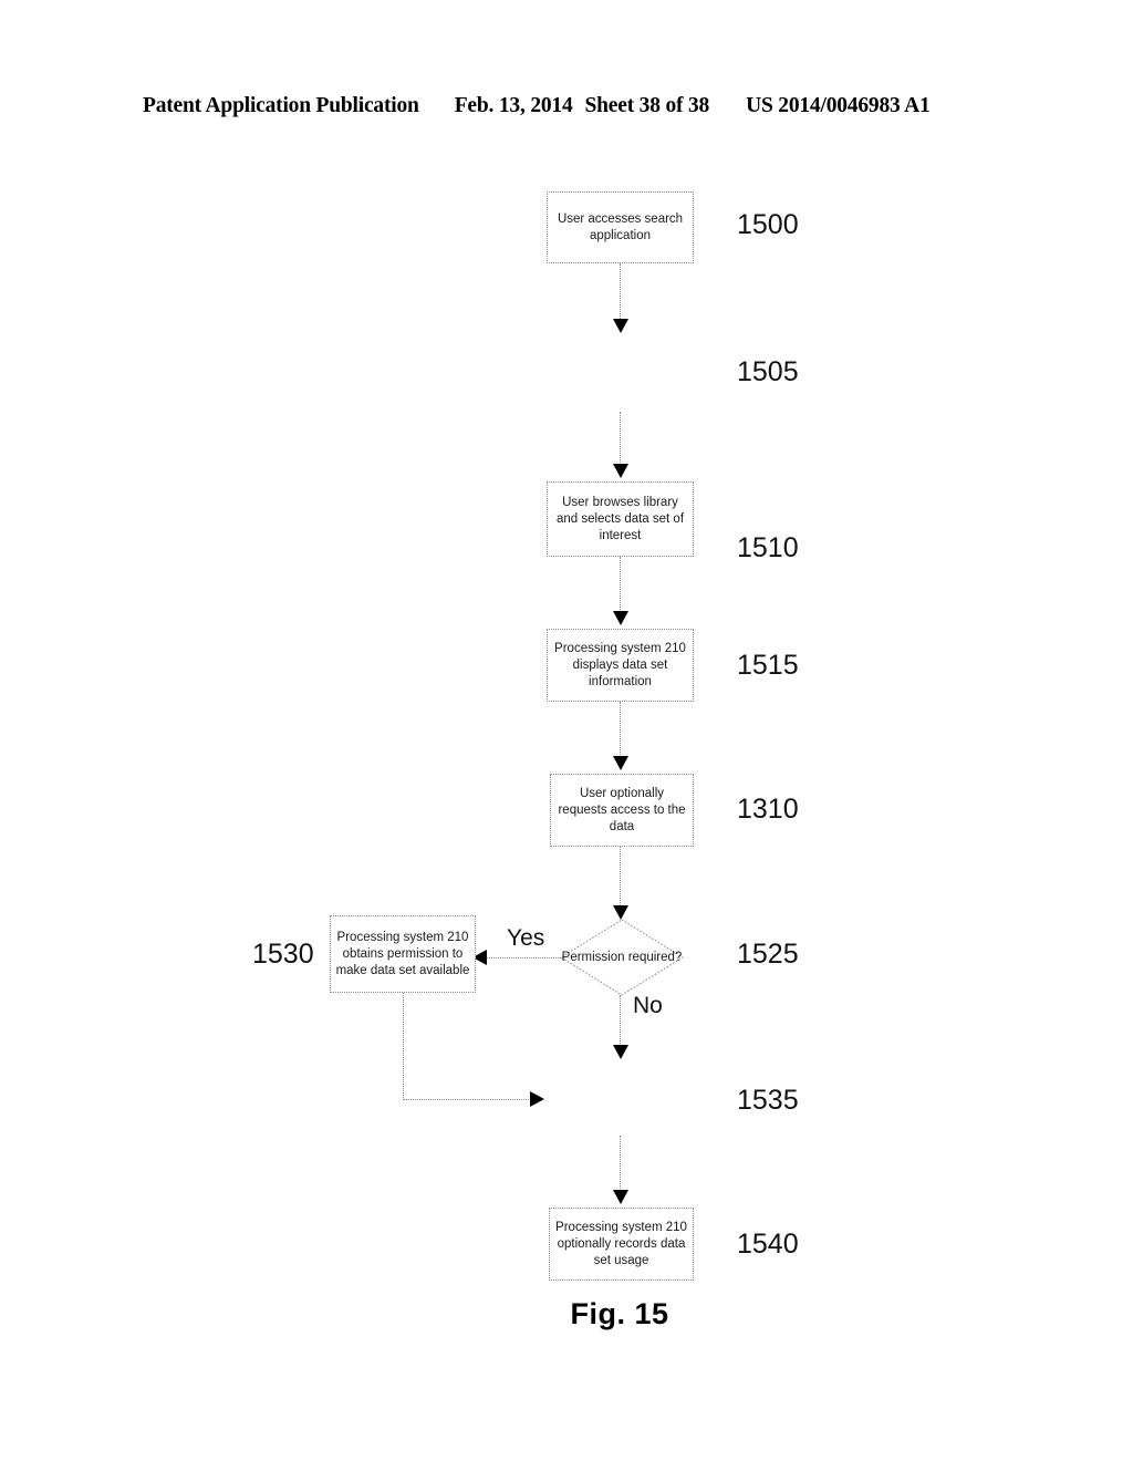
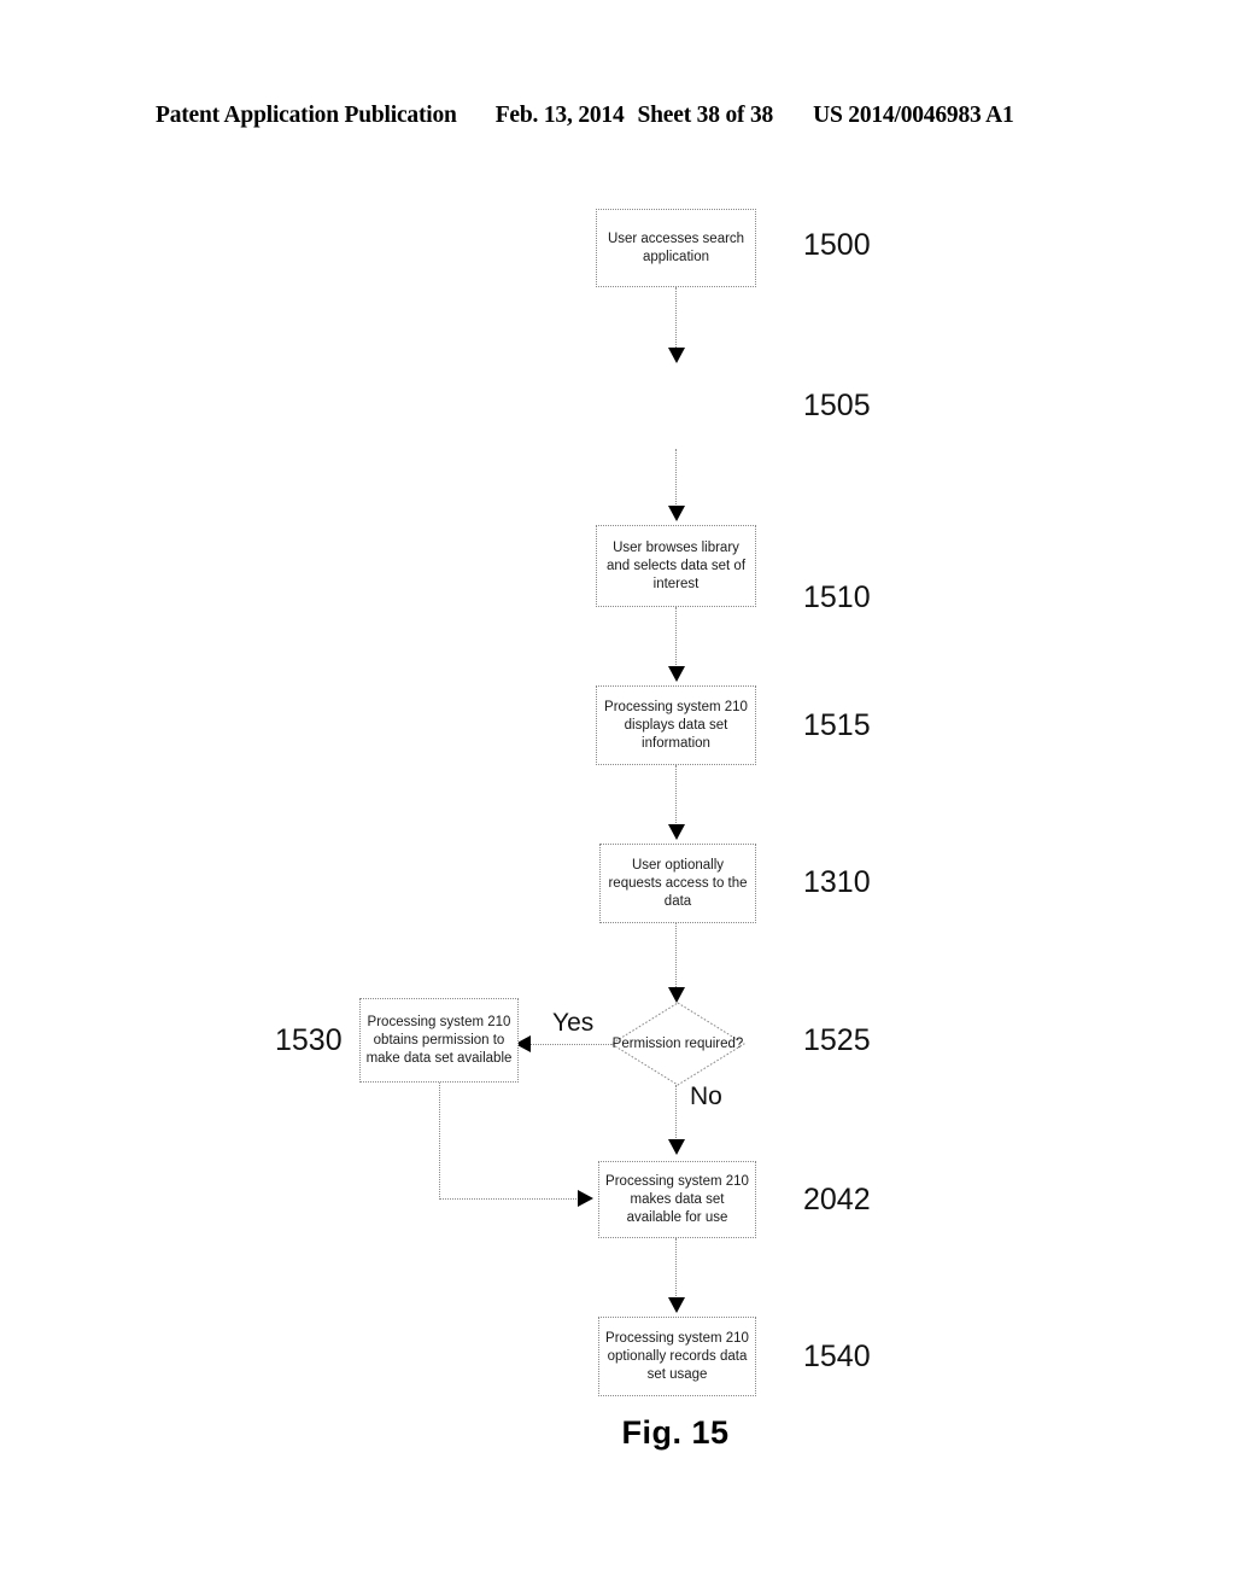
  Patent Application Publication
  Feb. 13, 2014
  Sheet 38 of 38
  US 2014/0046983 A1
  User accesses search application
  1500
  1505
  User browses library and selects data set of interest
  1510
  Processing system 210 displays data set information
  1515
  User optionally requests access to the data
  1310
  Permission required?
  1525
  Yes
  Processing system 210 obtains permission to make data set available
  1530
  No
+ Processing system 210 makes data set available for use
- 1535
+ 2042
  Processing system 210 optionally records data set usage
  1540
  Fig. 15
